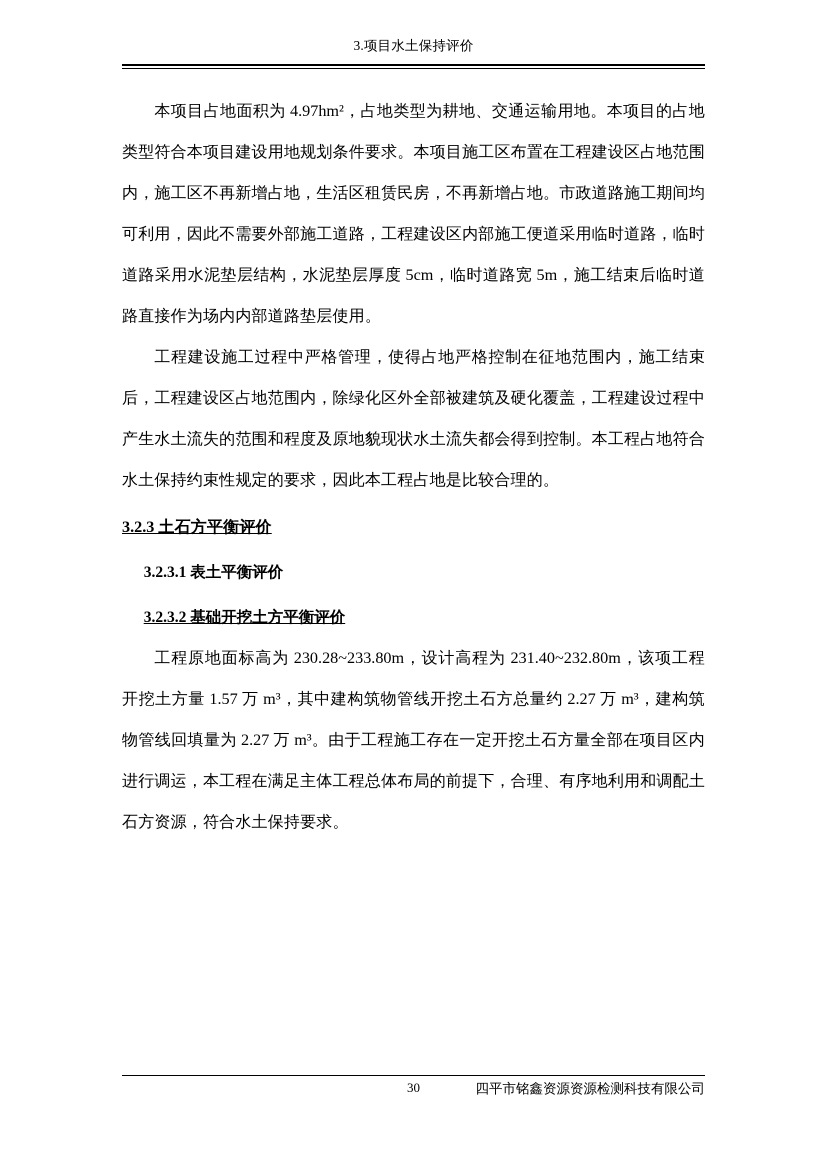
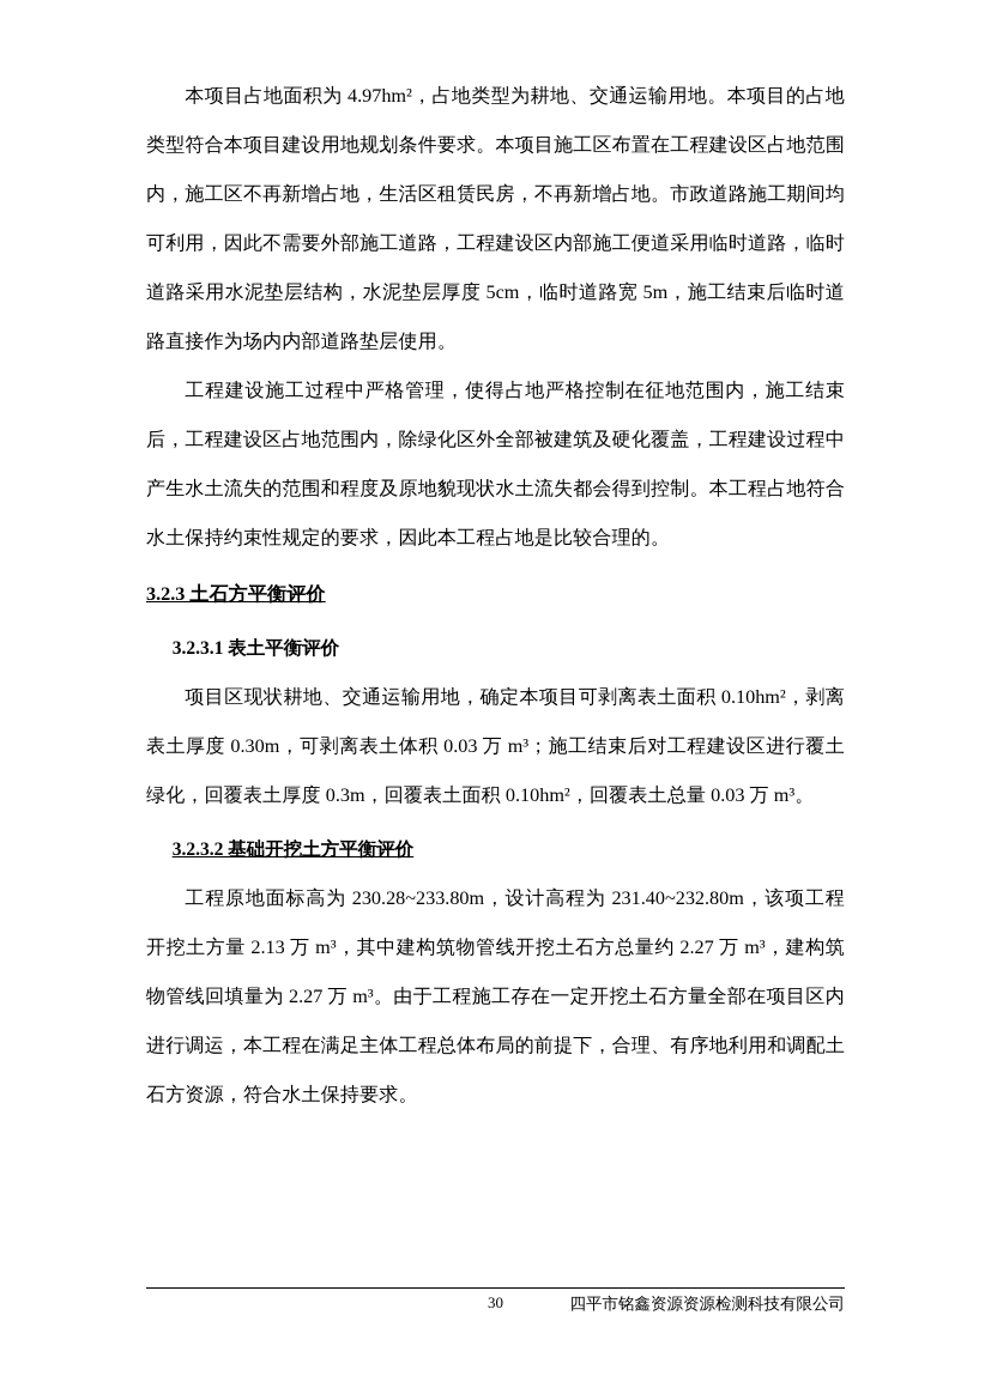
- 3.项目水土保持评价
  本项目占地面积为 4.97hm²，占地类型为耕地、交通运输用地。本项目的占地类型符合本项目建设用地规划条件要求。本项目施工区布置在工程建设区占地范围内，施工区不再新增占地，生活区租赁民房，不再新增占地。市政道路施工期间均可利用，因此不需要外部施工道路，工程建设区内部施工便道采用临时道路，临时道路采用水泥垫层结构，水泥垫层厚度 5cm，临时道路宽 5m，施工结束后临时道路直接作为场内内部道路垫层使用。
  工程建设施工过程中严格管理，使得占地严格控制在征地范围内，施工结束后，工程建设区占地范围内，除绿化区外全部被建筑及硬化覆盖，工程建设过程中产生水土流失的范围和程度及原地貌现状水土流失都会得到控制。本工程占地符合水土保持约束性规定的要求，因此本工程占地是比较合理的。
  3.2.3 土石方平衡评价
  3.2.3.1 表土平衡评价
+ 项目区现状耕地、交通运输用地，确定本项目可剥离表土面积 0.10hm²，剥离表土厚度 0.30m，可剥离表土体积 0.03 万 m³；施工结束后对工程建设区进行覆土绿化，回覆表土厚度 0.3m，回覆表土面积 0.10hm²，回覆表土总量 0.03 万 m³。
  3.2.3.2 基础开挖土方平衡评价
- 工程原地面标高为 230.28~233.80m，设计高程为 231.40~232.80m，该项工程开挖土方量 1.57 万 m³，其中建构筑物管线开挖土石方总量约 2.27 万 m³，建构筑物管线回填量为 2.27 万 m³。由于工程施工存在一定开挖土石方量全部在项目区内进行调运，本工程在满足主体工程总体布局的前提下，合理、有序地利用和调配土石方资源，符合水土保持要求。
+ 工程原地面标高为 230.28~233.80m，设计高程为 231.40~232.80m，该项工程开挖土方量 2.13 万 m³，其中建构筑物管线开挖土石方总量约 2.27 万 m³，建构筑物管线回填量为 2.27 万 m³。由于工程施工存在一定开挖土石方量全部在项目区内进行调运，本工程在满足主体工程总体布局的前提下，合理、有序地利用和调配土石方资源，符合水土保持要求。
  30
  四平市铭鑫资源资源检测科技有限公司
